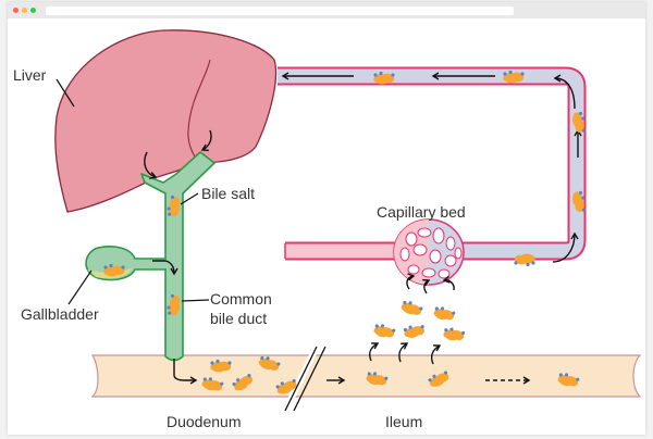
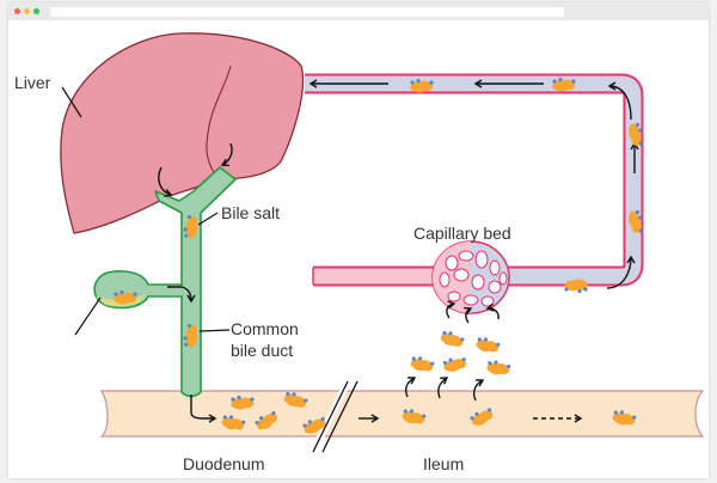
  Liver
  Bile salt
  Capillary bed
- Gallbladder
  Common
  bile duct
  Duodenum
  Ileum
